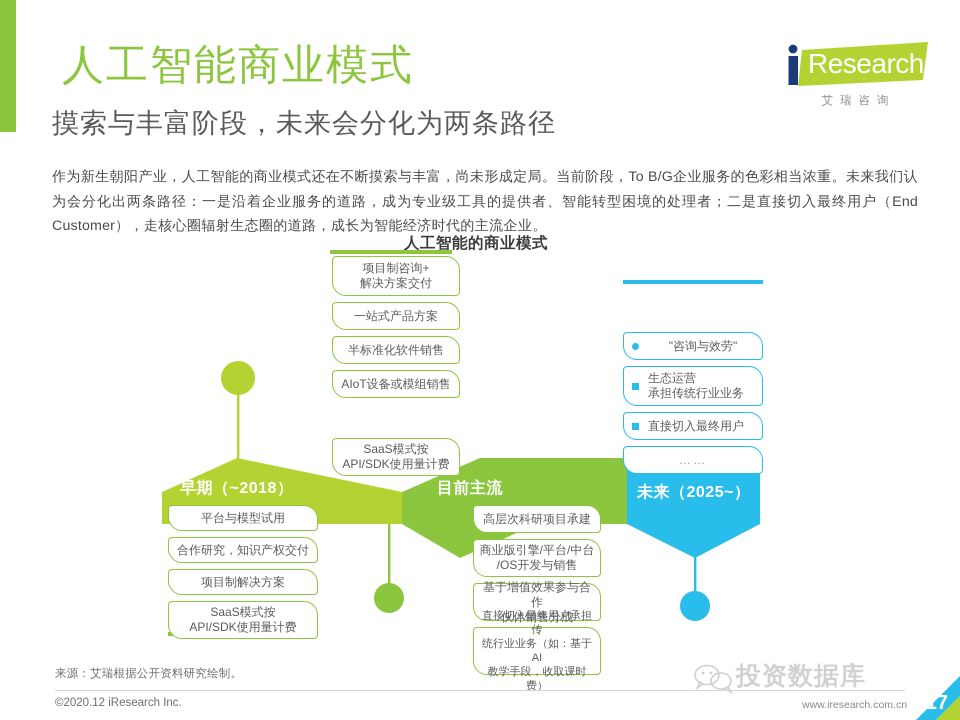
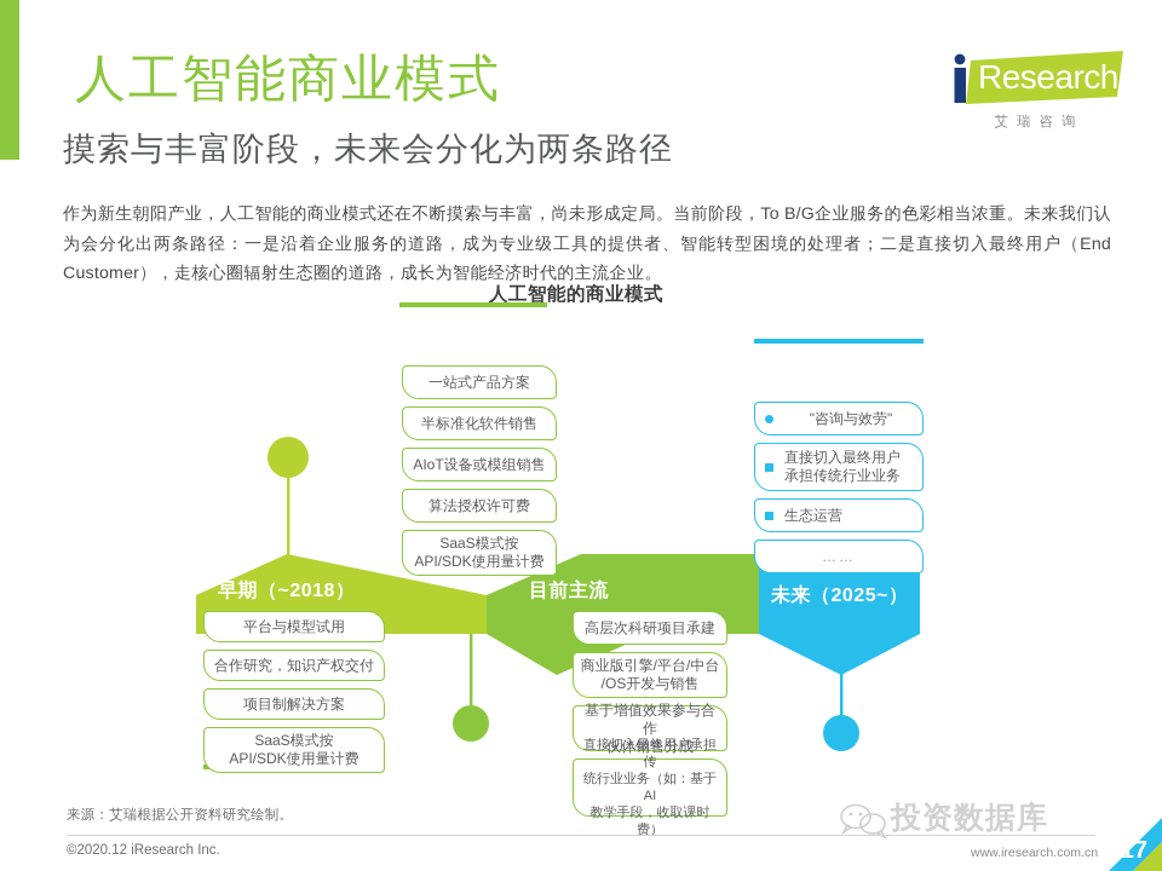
  人工智能商业模式
  摸索与丰富阶段，未来会分化为两条路径
  作为新生朝阳产业，人工智能的商业模式还在不断摸索与丰富，尚未形成定局。当前阶段，To B/G企业服务的色彩相当浓重。未来我们认为会分化出两条路径：一是沿着企业服务的道路，成为专业级工具的提供者、智能转型困境的处理者；二是直接切入最终用户（End Customer），走核心圈辐射生态圈的道路，成长为智能经济时代的主流企业。
  Research
  艾瑞咨询
  人工智能的商业模式
  早期（~2018）
  目前主流
  未来（2025~）
- 项目制咨询+
- 解决方案交付
  一站式产品方案
  半标准化软件销售
  AIoT设备或模组销售
+ 算法授权许可费
  SaaS模式按
  API/SDK使用量计费
  "咨询与效劳"
- 生态运营
+ 直接切入最终用户
  承担传统行业业务
- 直接切入最终用户
+ 生态运营
  ……
  平台与模型试用
  合作研究，知识产权交付
  项目制解决方案
  SaaS模式按
  API/SDK使用量计费
  高层次科研项目承建
  商业版引擎/平台/中台
  /OS开发与销售
  基于增值效果参与合作
  伙伴销售分成
  直接切入最终用户承担传
  统行业业务（如：基于AI
  教学手段，收取课时费）
  投资数据库
  来源：艾瑞根据公开资料研究绘制。
  ©2020.12 iResearch Inc.
  www.iresearch.com.cn
  17
